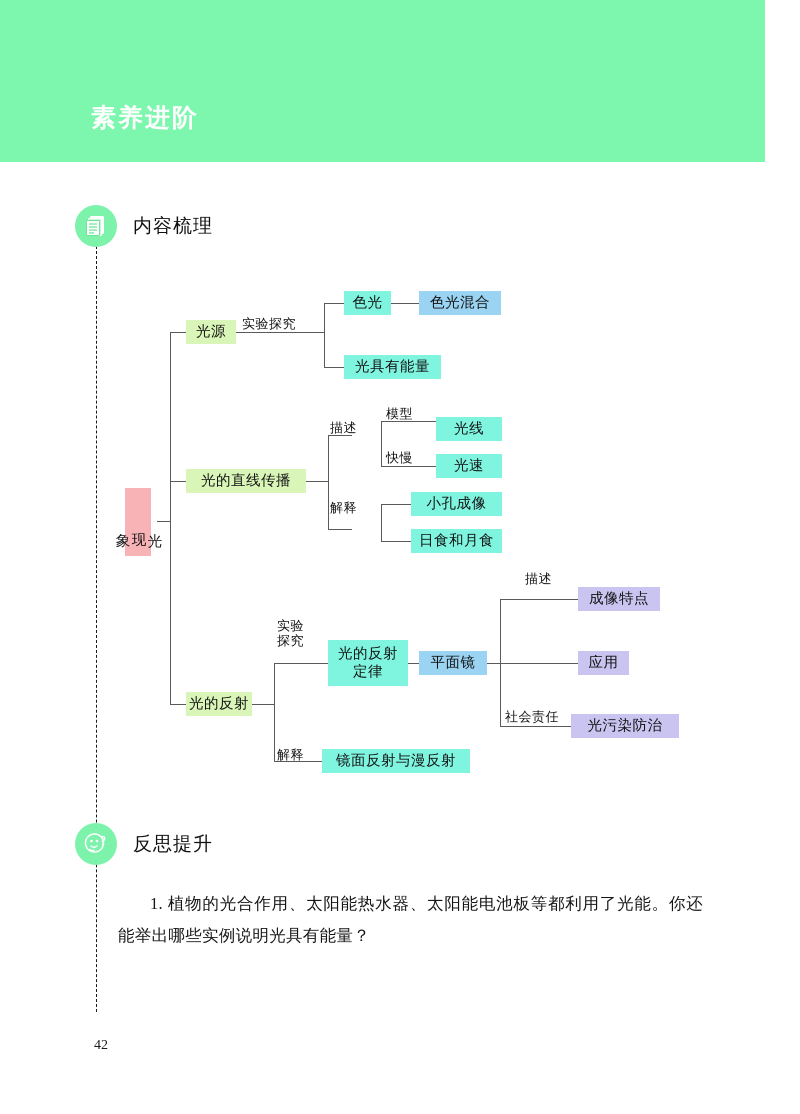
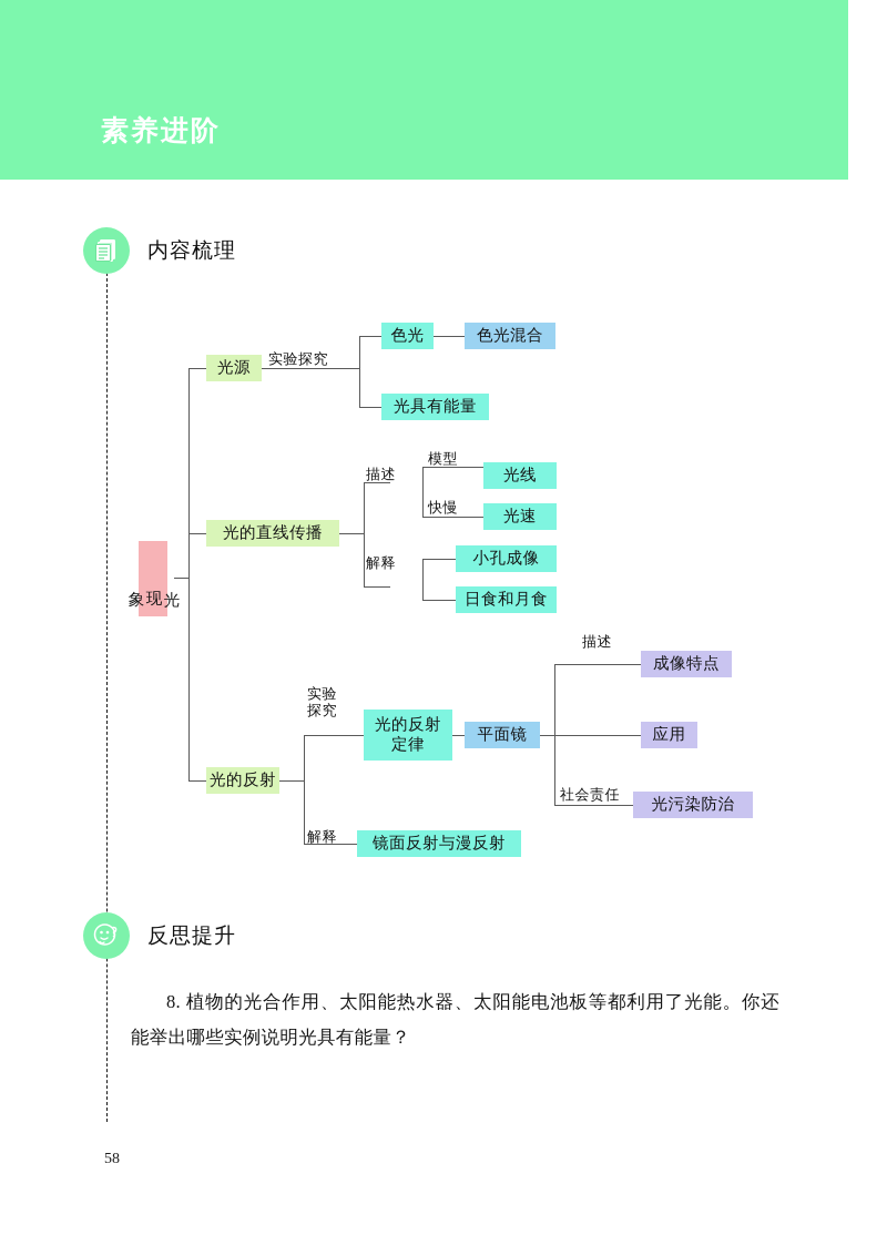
  素养进阶
  内容梳理
  光源
  色光
  色光混合
  光具有能量
  光的直线传播
  光线
  光速
  小孔成像
  日食和月食
  光的反射
  光的反射
  定律
  平面镜
  成像特点
  应用
  光污染防治
  镜面反射与漫反射
  实验探究
  描述
  解释
  模型
  快慢
  实验
  探究
  解释
  描述
  社会责任
  反思提升
- 1. 植物的光合作用、太阳能热水器、太阳能电池板等都利用了光能。你还能举出哪些实例说明光具有能量？
+ 8. 植物的光合作用、太阳能热水器、太阳能电池板等都利用了光能。你还能举出哪些实例说明光具有能量？
- 42
+ 58
